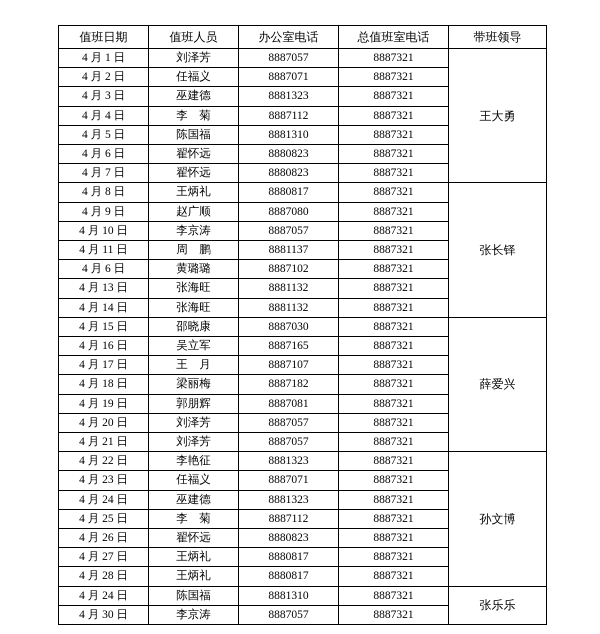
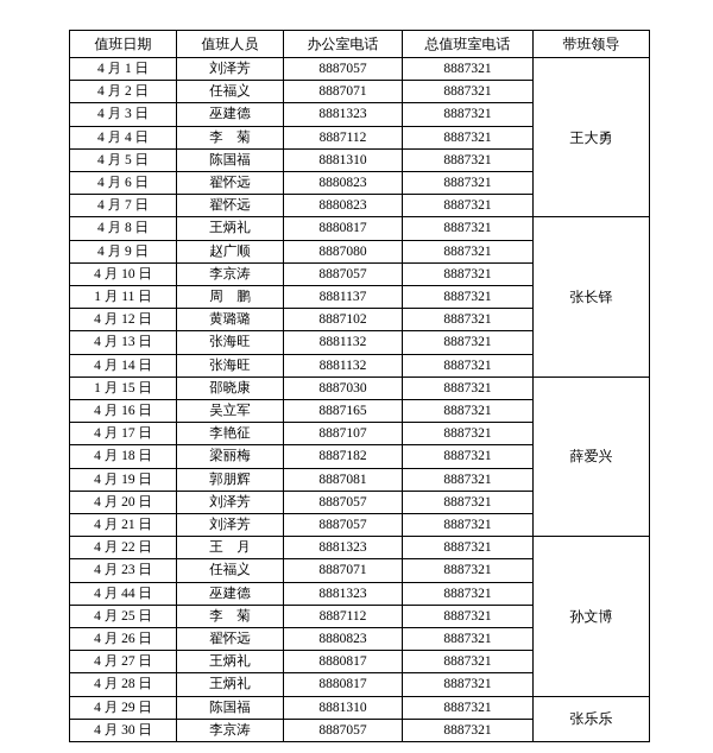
  值班日期	值班人员	办公室电话	总值班室电话	带班领导
  4 月 1 日	刘泽芳	8887057	8887321	王大勇
  4 月 2 日	任福义	8887071	8887321
  4 月 3 日	巫建德	8881323	8887321
  4 月 4 日	李 菊	8887112	8887321
  4 月 5 日	陈国福	8881310	8887321
  4 月 6 日	翟怀远	8880823	8887321
  4 月 7 日	翟怀远	8880823	8887321
  4 月 8 日	王炳礼	8880817	8887321	张长铎
  4 月 9 日	赵广顺	8887080	8887321
  4 月 10 日	李京涛	8887057	8887321
- 4 月 11 日	周 鹏	8881137	8887321
+ 1 月 11 日	周 鹏	8881137	8887321
- 4 月 6 日	黄璐璐	8887102	8887321
+ 4 月 12 日	黄璐璐	8887102	8887321
  4 月 13 日	张海旺	8881132	8887321
  4 月 14 日	张海旺	8881132	8887321
- 4 月 15 日	邵晓康	8887030	8887321	薛爱兴
+ 1 月 15 日	邵晓康	8887030	8887321	薛爱兴
  4 月 16 日	吴立军	8887165	8887321
- 4 月 17 日	王 月	8887107	8887321
+ 4 月 17 日	李艳征	8887107	8887321
  4 月 18 日	梁丽梅	8887182	8887321
  4 月 19 日	郭朋辉	8887081	8887321
  4 月 20 日	刘泽芳	8887057	8887321
  4 月 21 日	刘泽芳	8887057	8887321
- 4 月 22 日	李艳征	8881323	8887321	孙文博
+ 4 月 22 日	王 月	8881323	8887321	孙文博
  4 月 23 日	任福义	8887071	8887321
- 4 月 24 日	巫建德	8881323	8887321
+ 4 月 44 日	巫建德	8881323	8887321
  4 月 25 日	李 菊	8887112	8887321
  4 月 26 日	翟怀远	8880823	8887321
  4 月 27 日	王炳礼	8880817	8887321
  4 月 28 日	王炳礼	8880817	8887321
- 4 月 24 日	陈国福	8881310	8887321	张乐乐
+ 4 月 29 日	陈国福	8881310	8887321	张乐乐
  4 月 30 日	李京涛	8887057	8887321
